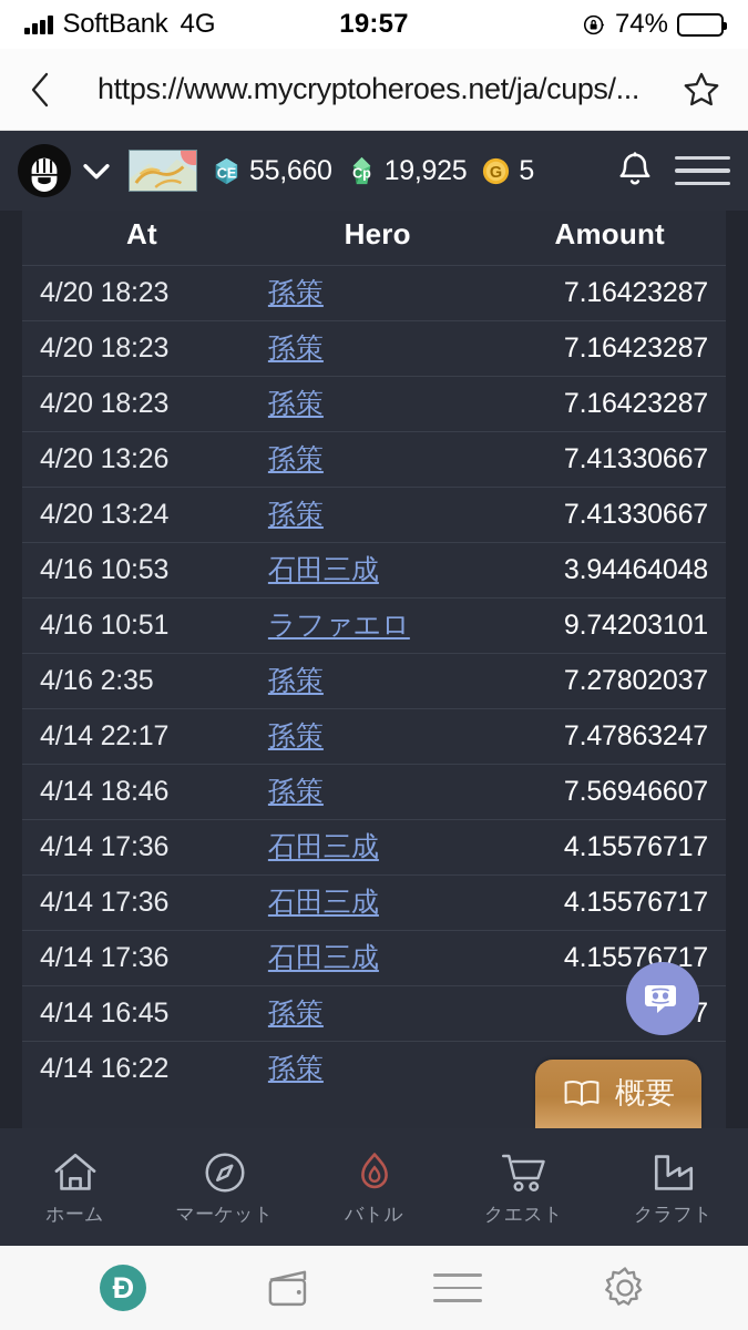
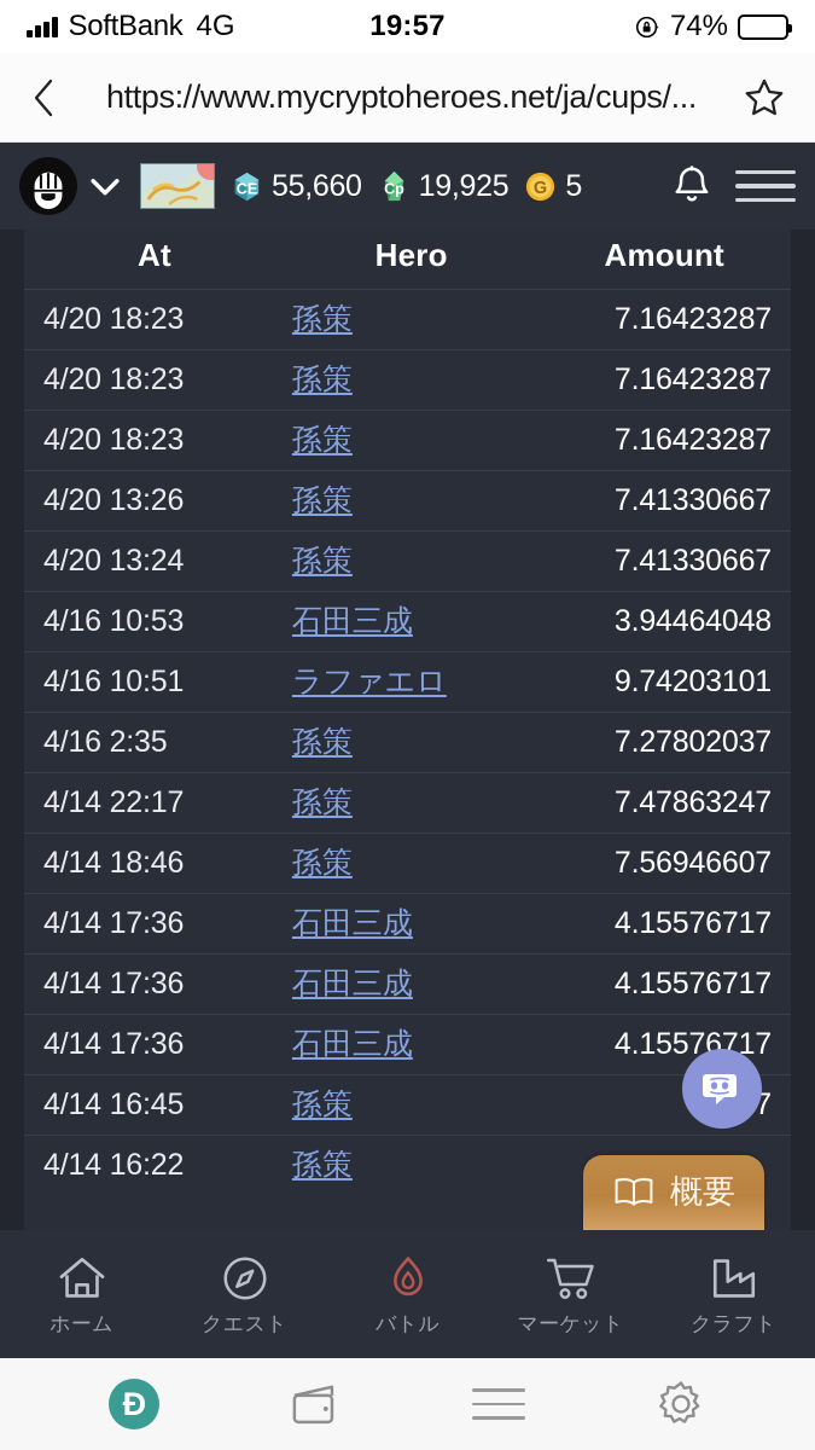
  SoftBank
  4G
  19:57
  74%
  https://www.mycryptoheroes.net/ja/cups/...
  CE
  55,660
  Cp
  19,925
  G
  5
  At	Hero	Amount
  4/20 18:23	孫策	7.16423287
  4/20 18:23	孫策	7.16423287
  4/20 18:23	孫策	7.16423287
  4/20 13:26	孫策	7.41330667
  4/20 13:24	孫策	7.41330667
  4/16 10:53	石田三成	3.94464048
  4/16 10:51	ラファエロ	9.74203101
  4/16 2:35	孫策	7.27802037
  4/14 22:17	孫策	7.47863247
  4/14 18:46	孫策	7.56946607
  4/14 17:36	石田三成	4.15576717
  4/14 17:36	石田三成	4.15576717
  4/14 17:36	石田三成	4.15576717
  4/14 16:45	孫策	7
  4/14 16:22	孫策
  概要
  ホーム
- マーケット
+ クエスト
  バトル
- クエスト
+ マーケット
  クラフト
  Ð
